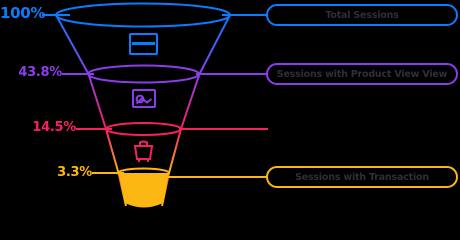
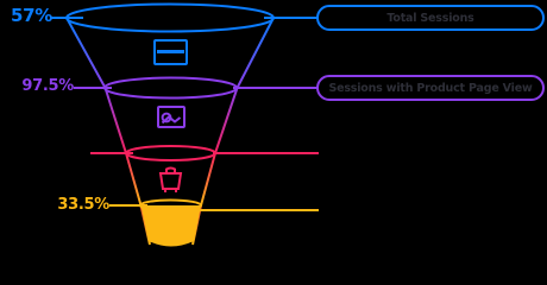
- 100%
+ 57%
- 43.8%
+ 97.5%
- 14.5%
- 3.3%
+ 33.5%
  Total Sessions
- Sessions with Product View View
+ Sessions with Product Page View
- Sessions with Transaction
